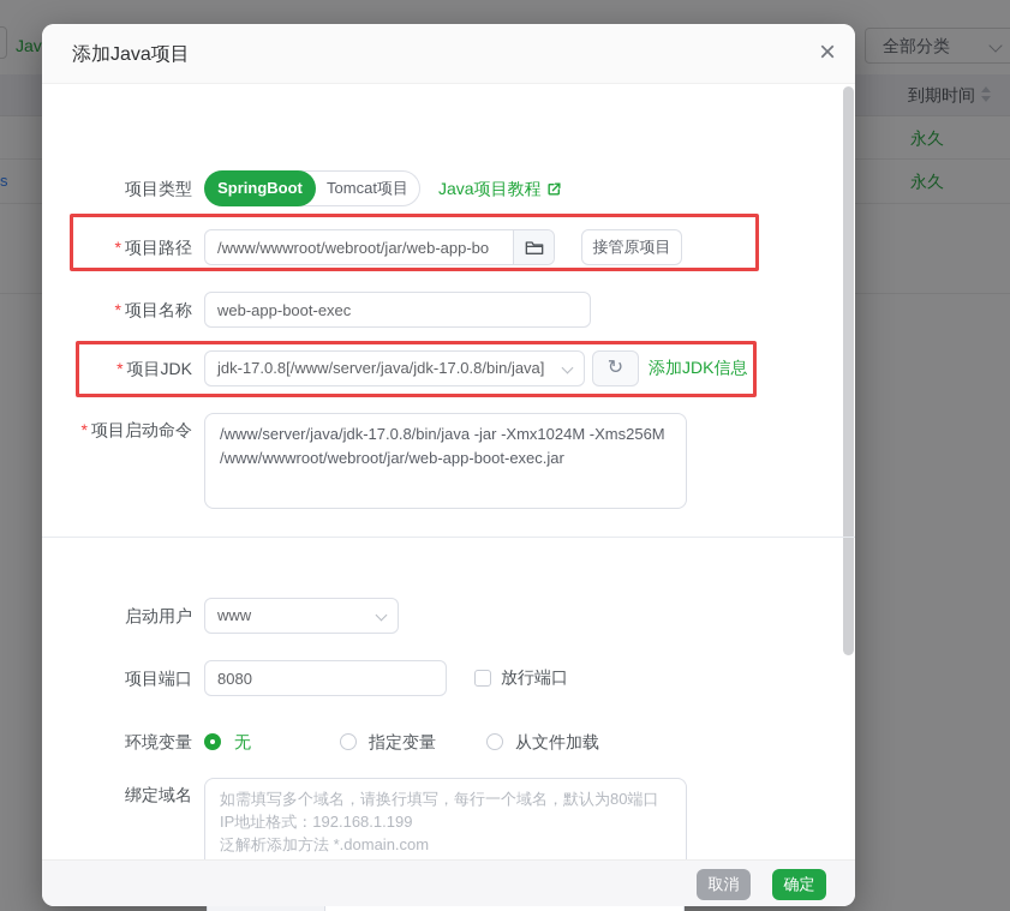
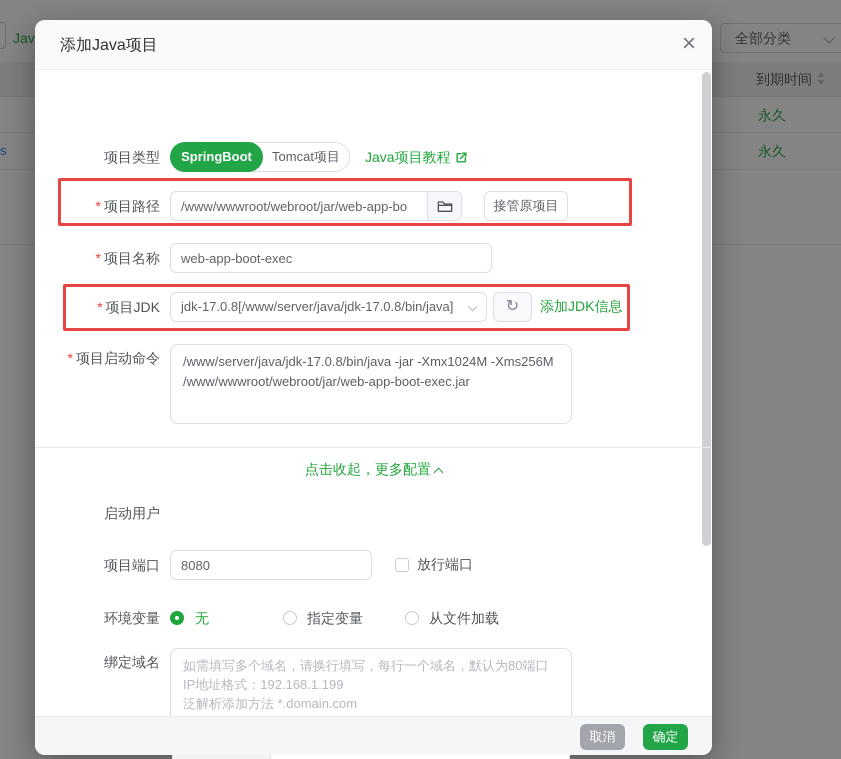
  Jav
  全部分类
  到期时间
  永久
  永久
  s
  添加Java项目
  ×
  项目类型
  SpringBoot
  Tomcat项目
  Java项目教程
  * 项目路径
  /www/wwwroot/webroot/jar/web-app-bo
  接管原项目
  * 项目名称
  web-app-boot-exec
  * 项目JDK
  jdk-17.0.8[/www/server/java/jdk-17.0.8/bin/java]
  ↻
  添加JDK信息
  * 项目启动命令
  /www/server/java/jdk-17.0.8/bin/java -jar -Xmx1024M -Xms256M /www/wwwroot/webroot/jar/web-app-boot-exec.jar
+ 点击收起，更多配置
  启动用户
- www
  项目端口
  8080
  放行端口
  环境变量
  无
  指定变量
  从文件加载
  绑定域名
  如需填写多个域名，请换行填写，每行一个域名，默认为80端口
  IP地址格式：192.168.1.199
  泛解析添加方法 *.domain.com
  取消
  确定
